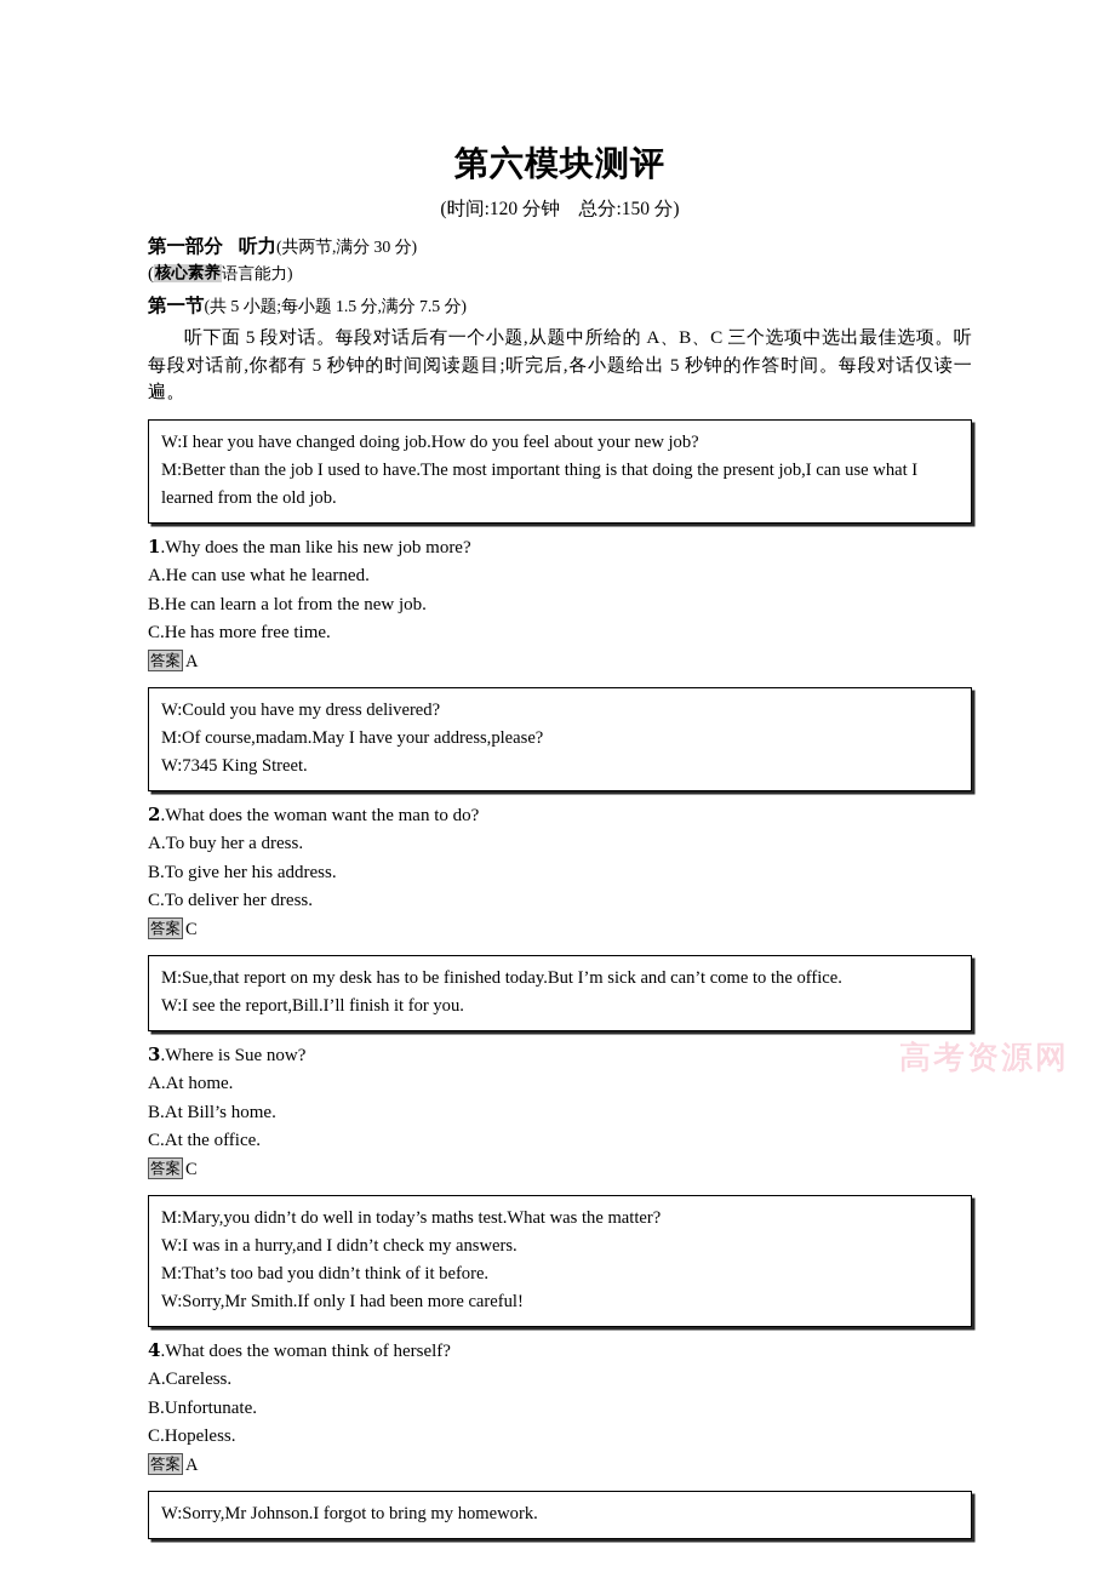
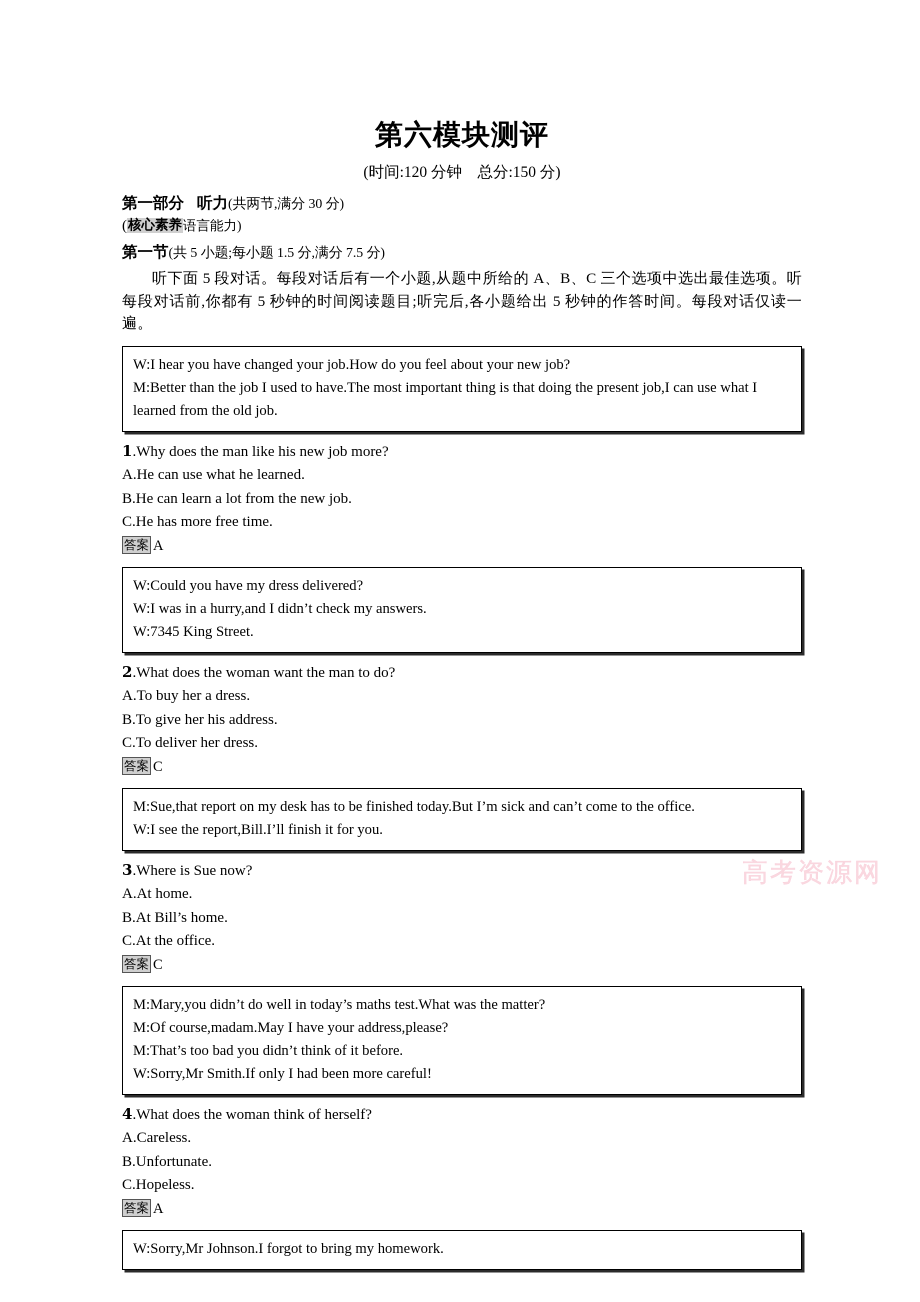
  高考资源网
  第六模块测评
  (时间:120 分钟 总分:150 分)
  第一部分 听力(共两节,满分 30 分)
  (核心素养语言能力)
  第一节(共 5 小题;每小题 1.5 分,满分 7.5 分)
  听下面 5 段对话。每段对话后有一个小题,从题中所给的 A、B、C 三个选项中选出最佳选项。听每段对话前,你都有 5 秒钟的时间阅读题目;听完后,各小题给出 5 秒钟的作答时间。每段对话仅读一遍。
- W:I hear you have changed doing job.How do you feel about your new job?
+ W:I hear you have changed your job.How do you feel about your new job?
  M:Better than the job I used to have.The most important thing is that doing the present job,I can use what I learned from the old job.
  1.Why does the man like his new job more?
  A.He can use what he learned.
  B.He can learn a lot from the new job.
  C.He has more free time.
  答案 A
  W:Could you have my dress delivered?
- M:Of course,madam.May I have your address,please?
+ W:I was in a hurry,and I didn’t check my answers.
  W:7345 King Street.
  2.What does the woman want the man to do?
  A.To buy her a dress.
  B.To give her his address.
  C.To deliver her dress.
  答案 C
  M:Sue,that report on my desk has to be finished today.But I’m sick and can’t come to the office.
  W:I see the report,Bill.I’ll finish it for you.
  3.Where is Sue now?
  A.At home.
  B.At Bill’s home.
  C.At the office.
  答案 C
  M:Mary,you didn’t do well in today’s maths test.What was the matter?
- W:I was in a hurry,and I didn’t check my answers.
+ M:Of course,madam.May I have your address,please?
  M:That’s too bad you didn’t think of it before.
  W:Sorry,Mr Smith.If only I had been more careful!
  4.What does the woman think of herself?
  A.Careless.
  B.Unfortunate.
  C.Hopeless.
  答案 A
  W:Sorry,Mr Johnson.I forgot to bring my homework.
